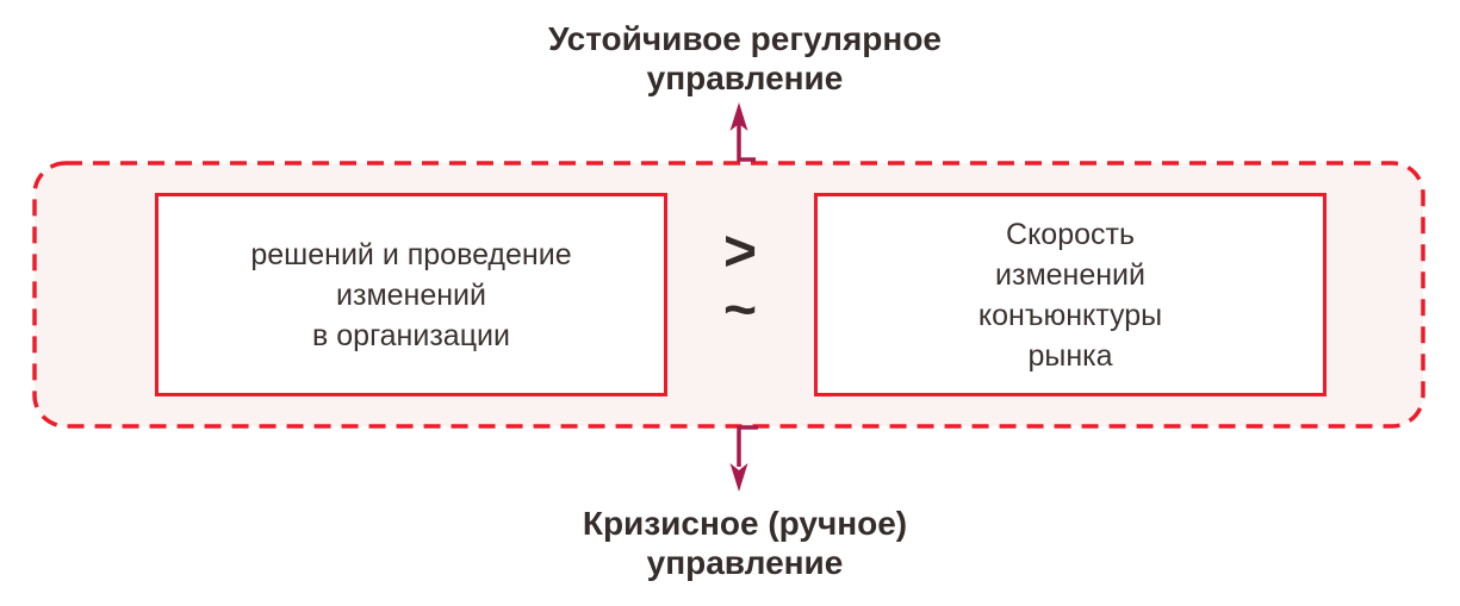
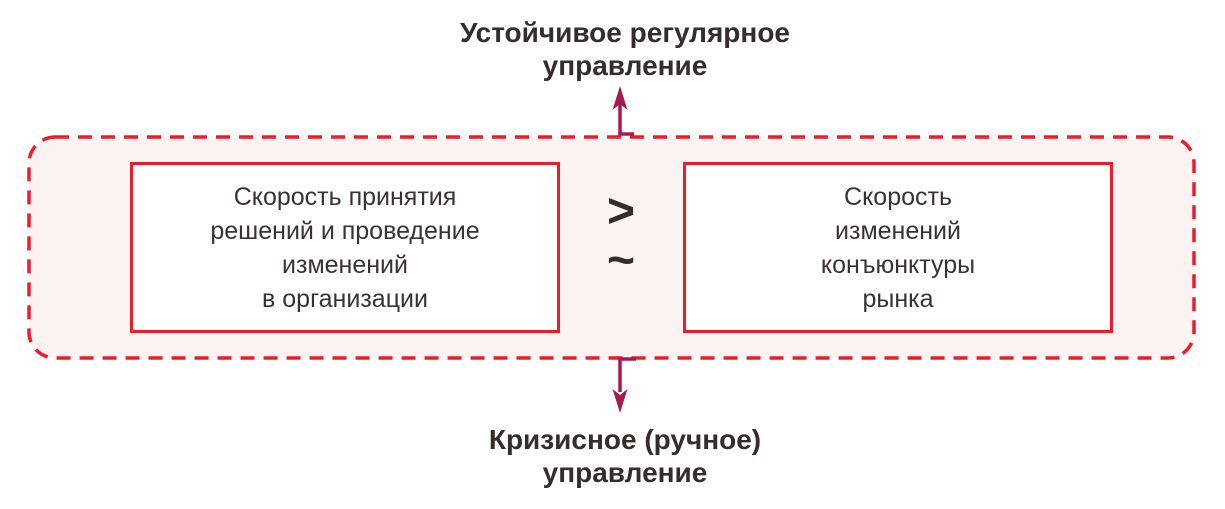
  Устойчивое регулярное
  управление
+ Скорость принятия
  решений и проведение
  изменений
  в организации
  >
  ~
  Скорость
  изменений
  конъюнктуры
  рынка
  Кризисное (ручное)
  управление
